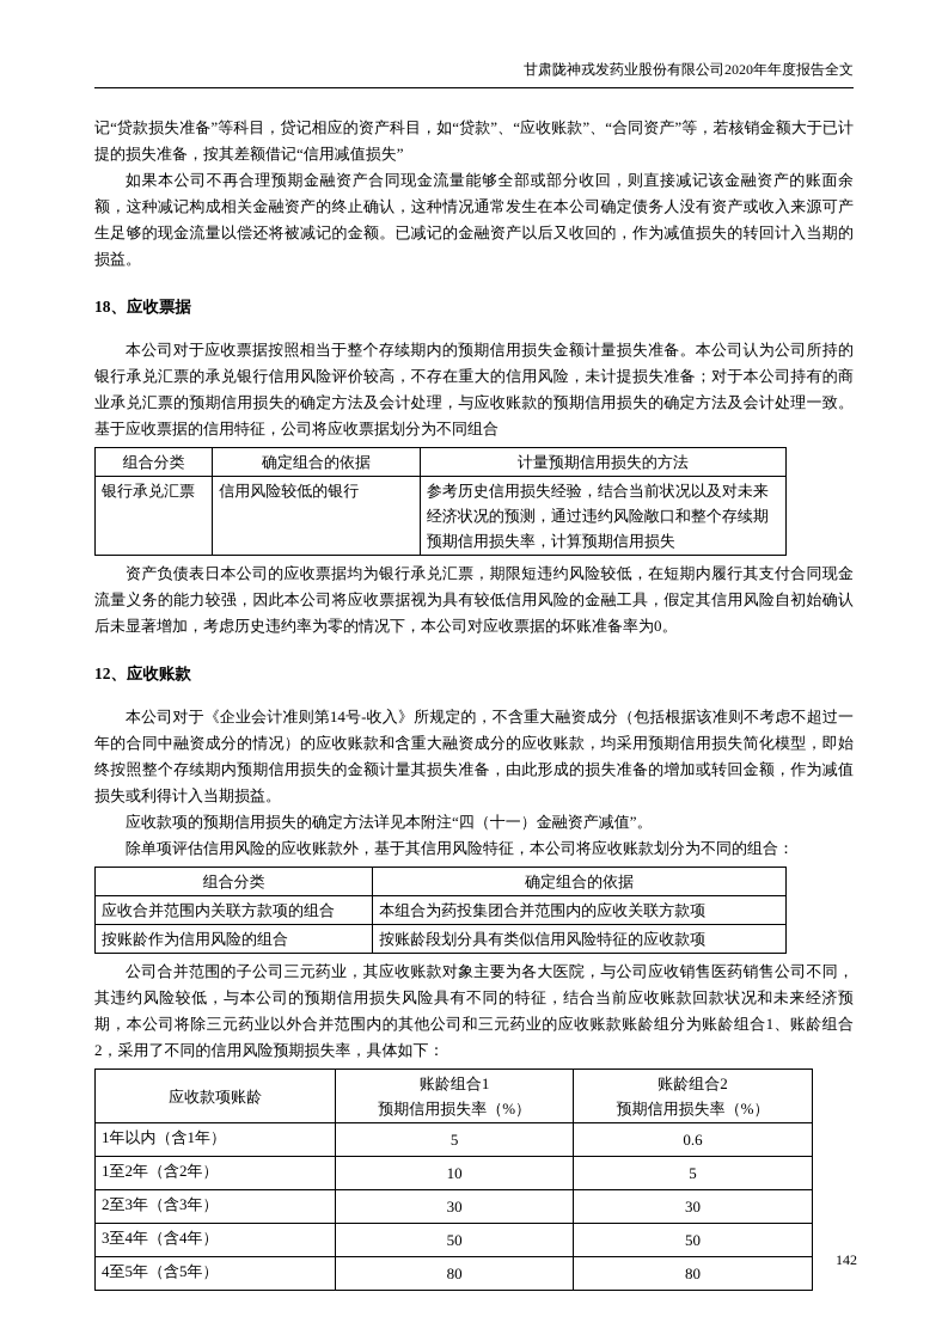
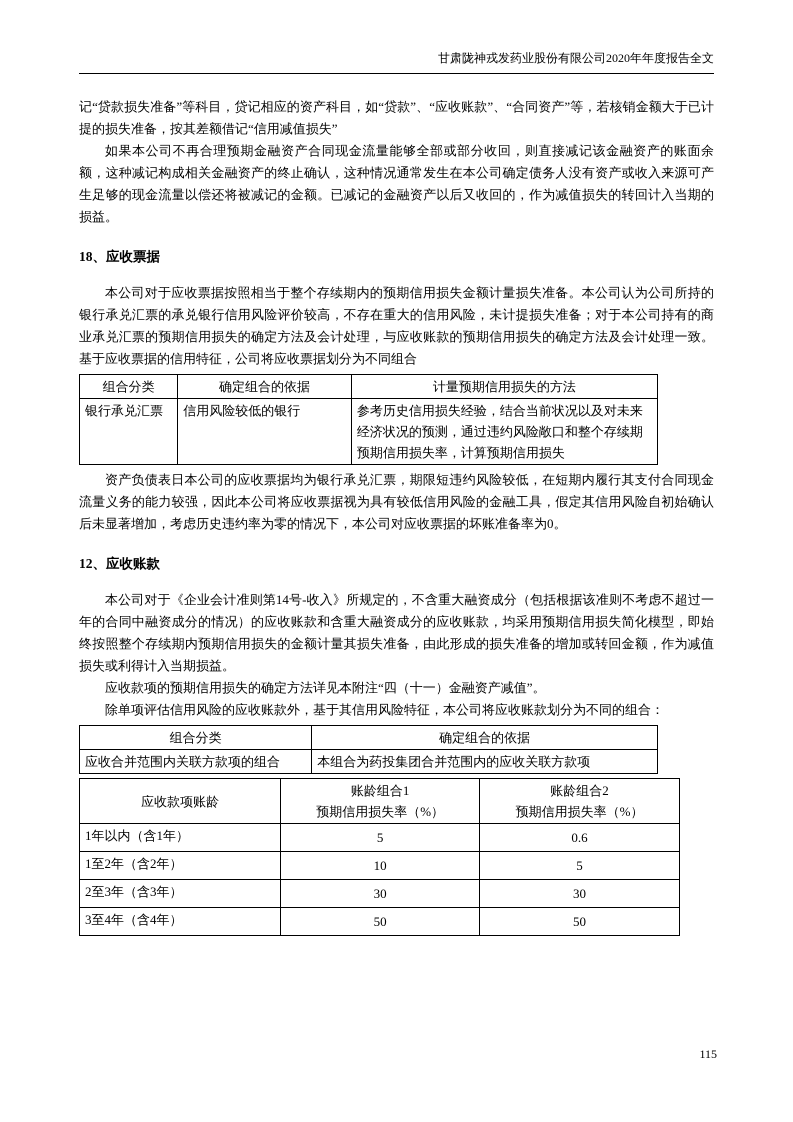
  甘肃陇神戎发药业股份有限公司2020年年度报告全文
  记“贷款损失准备”等科目，贷记相应的资产科目，如“贷款”、“应收账款”、“合同资产”等，若核销金额大于已计提的损失准备，按其差额借记“信用减值损失”
  如果本公司不再合理预期金融资产合同现金流量能够全部或部分收回，则直接减记该金融资产的账面余额，这种减记构成相关金融资产的终止确认，这种情况通常发生在本公司确定债务人没有资产或收入来源可产生足够的现金流量以偿还将被减记的金额。已减记的金融资产以后又收回的，作为减值损失的转回计入当期的损益。
  18、应收票据
  本公司对于应收票据按照相当于整个存续期内的预期信用损失金额计量损失准备。本公司认为公司所持的银行承兑汇票的承兑银行信用风险评价较高，不存在重大的信用风险，未计提损失准备；对于本公司持有的商业承兑汇票的预期信用损失的确定方法及会计处理，与应收账款的预期信用损失的确定方法及会计处理一致。基于应收票据的信用特征，公司将应收票据划分为不同组合
  组合分类	确定组合的依据	计量预期信用损失的方法
  银行承兑汇票	信用风险较低的银行	参考历史信用损失经验，结合当前状况以及对未来经济状况的预测，通过违约风险敞口和整个存续期预期信用损失率，计算预期信用损失
  资产负债表日本公司的应收票据均为银行承兑汇票，期限短违约风险较低，在短期内履行其支付合同现金流量义务的能力较强，因此本公司将应收票据视为具有较低信用风险的金融工具，假定其信用风险自初始确认后未显著增加，考虑历史违约率为零的情况下，本公司对应收票据的坏账准备率为0。
  12、应收账款
  本公司对于《企业会计准则第14号-收入》所规定的，不含重大融资成分（包括根据该准则不考虑不超过一年的合同中融资成分的情况）的应收账款和含重大融资成分的应收账款，均采用预期信用损失简化模型，即始终按照整个存续期内预期信用损失的金额计量其损失准备，由此形成的损失准备的增加或转回金额，作为减值损失或利得计入当期损益。
  应收款项的预期信用损失的确定方法详见本附注“四（十一）金融资产减值”。
  除单项评估信用风险的应收账款外，基于其信用风险特征，本公司将应收账款划分为不同的组合：
  组合分类	确定组合的依据
  应收合并范围内关联方款项的组合	本组合为药投集团合并范围内的应收关联方款项
- 按账龄作为信用风险的组合	按账龄段划分具有类似信用风险特征的应收款项
- 公司合并范围的子公司三元药业，其应收账款对象主要为各大医院，与公司应收销售医药销售公司不同，其违约风险较低，与本公司的预期信用损失风险具有不同的特征，结合当前应收账款回款状况和未来经济预期，本公司将除三元药业以外合并范围内的其他公司和三元药业的应收账款账龄组分为账龄组合1、账龄组合2，采用了不同的信用风险预期损失率，具体如下：
  应收款项账龄	账龄组合1 预期信用损失率（%）	账龄组合2 预期信用损失率（%）
  1年以内（含1年）	5	0.6
  1至2年（含2年）	10	5
  2至3年（含3年）	30	30
  3至4年（含4年）	50	50
- 4至5年（含5年）	80	80
- 142
+ 115
